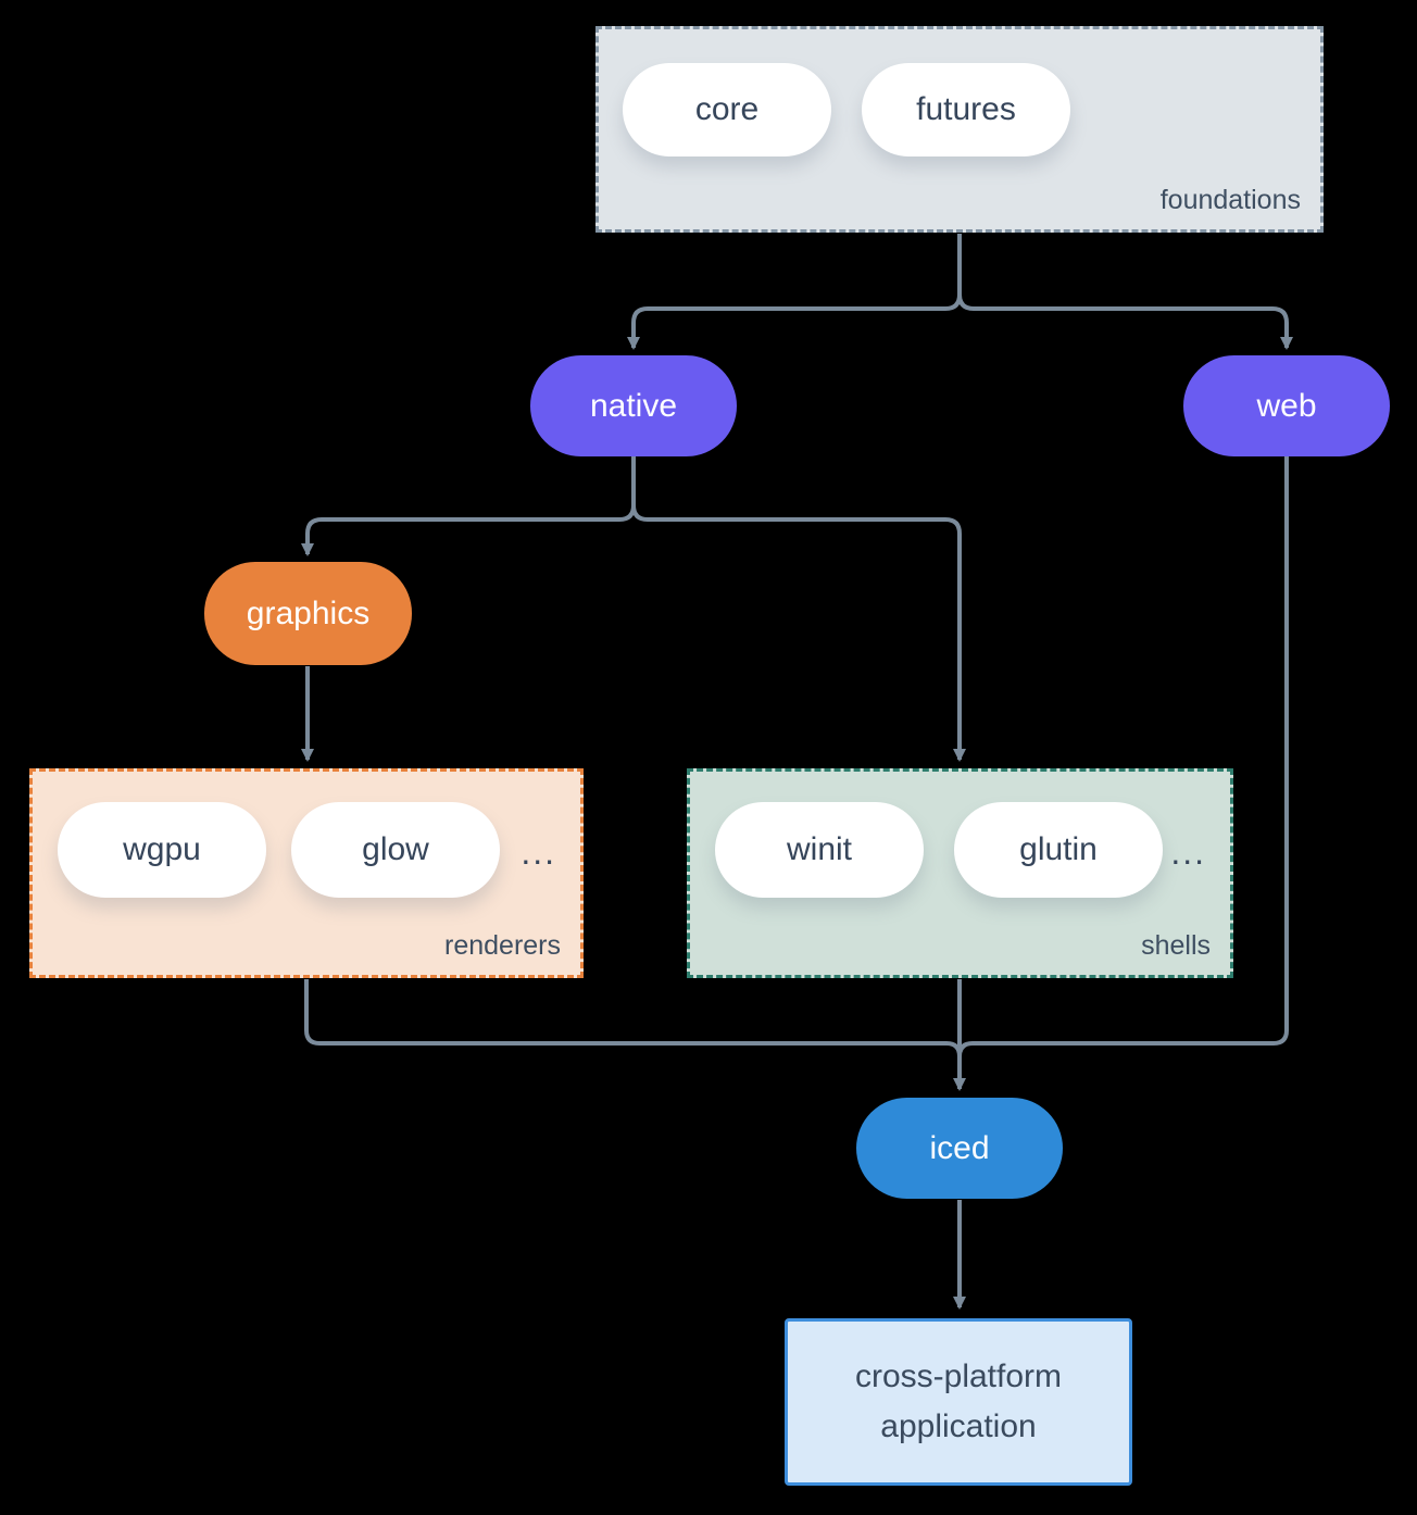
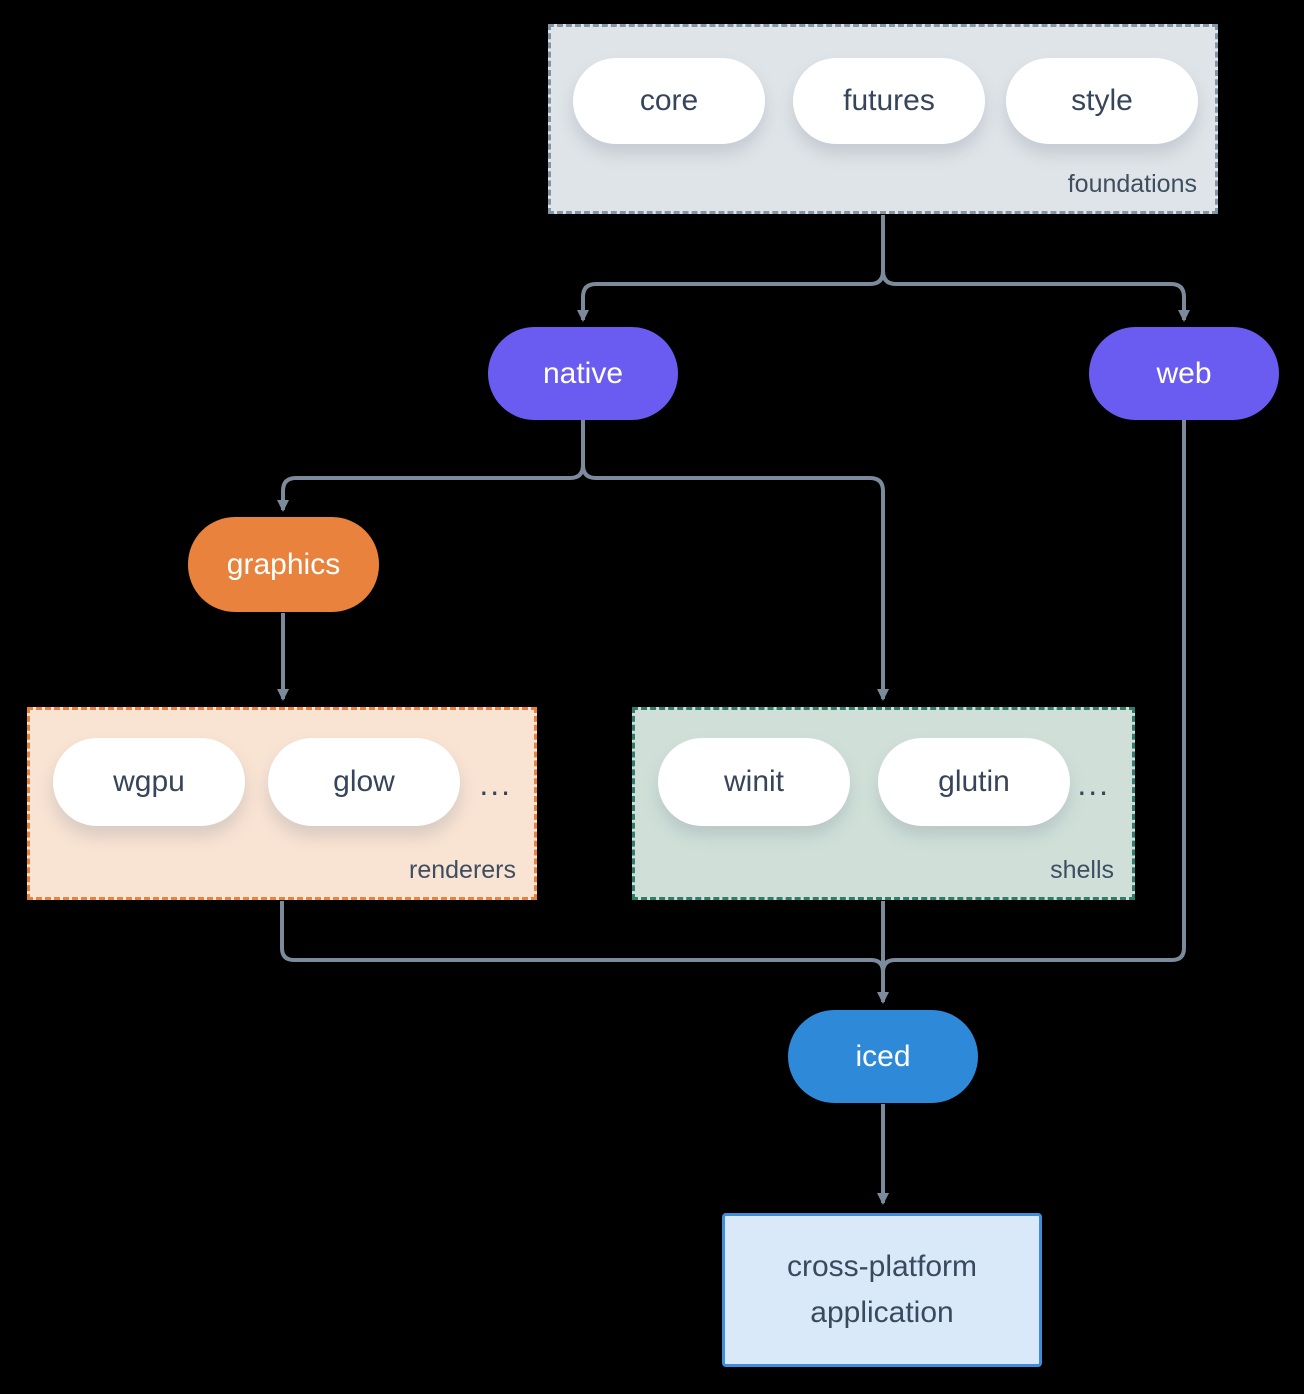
  core
  futures
+ style
  foundations
  native
  web
  graphics
  wgpu
  glow
  ...
  renderers
  winit
  glutin
  ...
  shells
  iced
  cross-platform application
